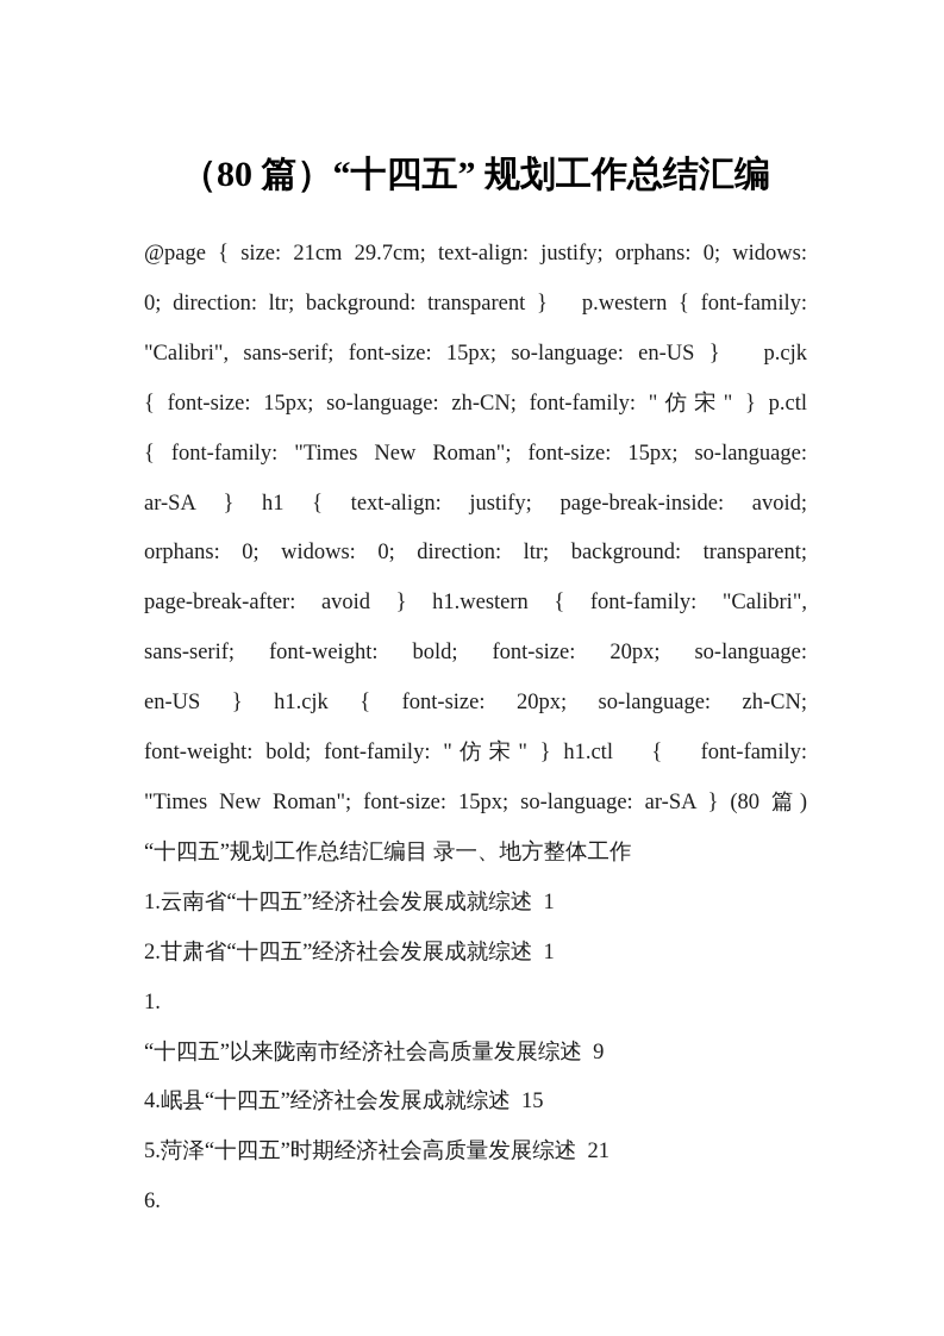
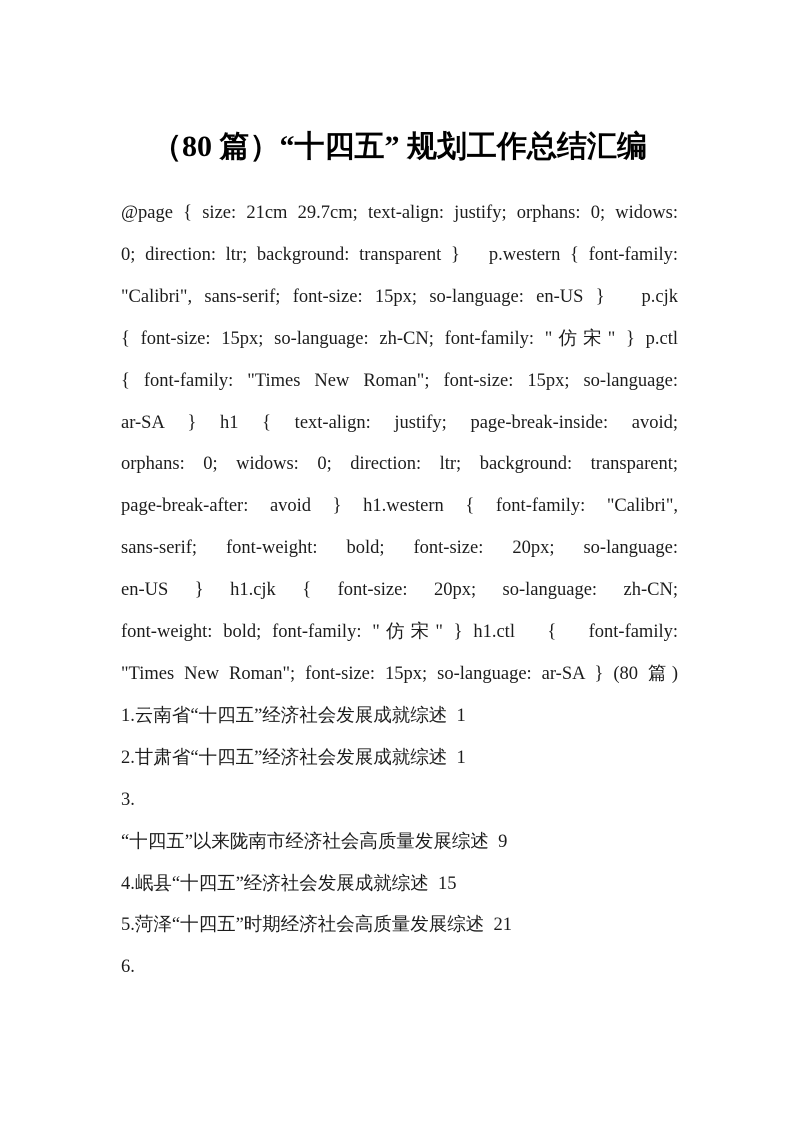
  （80 篇）“十四五” 规划工作总结汇编
  @page { size: 21cm 29.7cm; text-align: justify; orphans: 0; widows:
  0; direction: ltr; background: transparent } p.western { font-family:
  "Calibri", sans-serif; font-size: 15px; so-language: en-US } p.cjk
  { font-size: 15px; so-language: zh-CN; font-family: "仿宋" } p.ctl
  { font-family: "Times New Roman"; font-size: 15px; so-language:
  ar-SA } h1 { text-align: justify; page-break-inside: avoid;
  orphans: 0; widows: 0; direction: ltr; background: transparent;
  page-break-after: avoid } h1.western { font-family: "Calibri",
  sans-serif; font-weight: bold; font-size: 20px; so-language:
  en-US } h1.cjk { font-size: 20px; so-language: zh-CN;
  font-weight: bold; font-family: "仿宋" } h1.ctl { font-family:
  "Times New Roman"; font-size: 15px; so-language: ar-SA } (80 篇)
- “十四五”规划工作总结汇编目 录一、地方整体工作
  1.云南省“十四五”经济社会发展成就综述 1
  2.甘肃省“十四五”经济社会发展成就综述 1
- 1.
+ 3.
  “十四五”以来陇南市经济社会高质量发展综述 9
  4.岷县“十四五”经济社会发展成就综述 15
  5.菏泽“十四五”时期经济社会高质量发展综述 21
  6.
